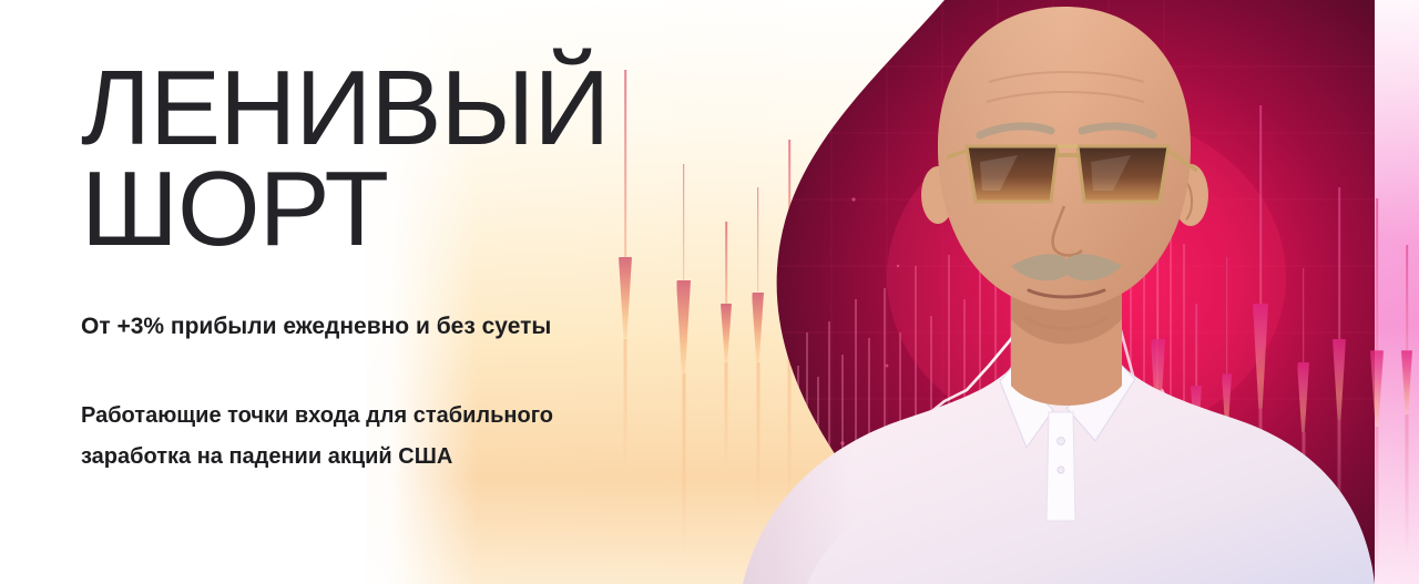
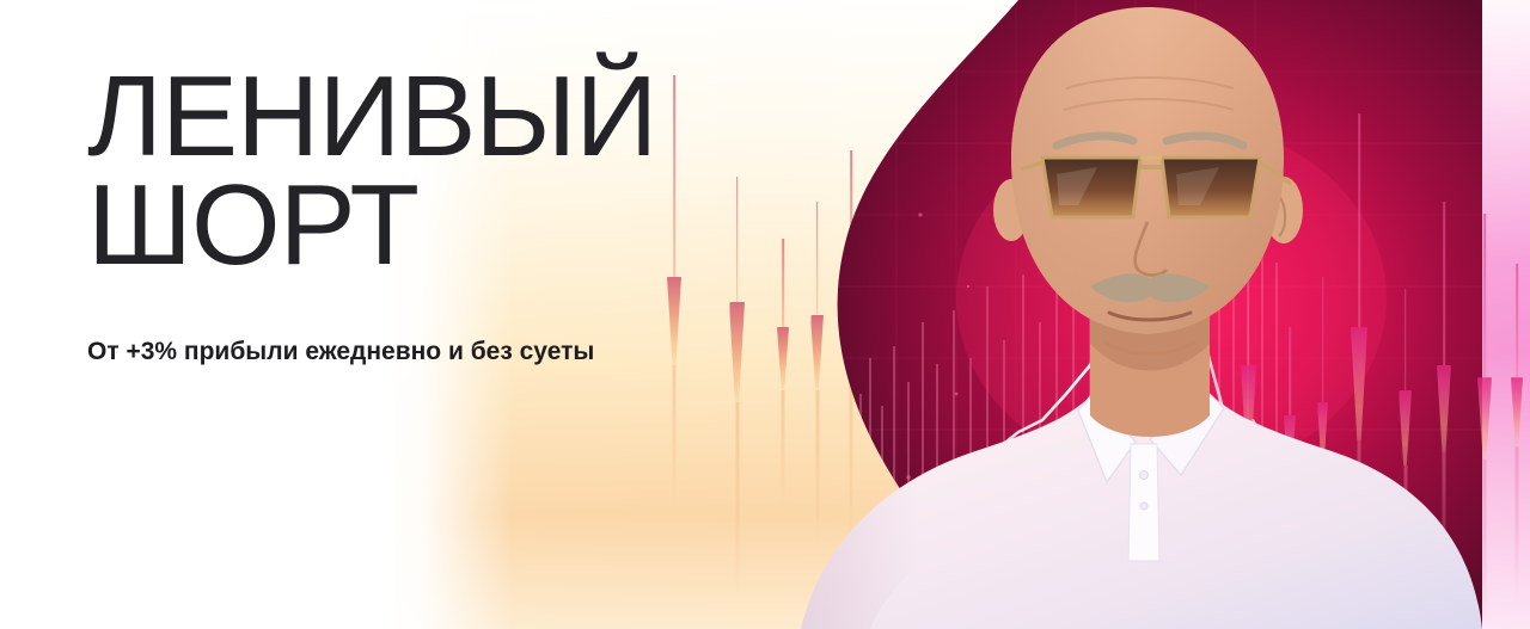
  ЛЕНИВЫЙ
  ШОРТ
  От +3% прибыли ежедневно и без суеты
- Работающие точки входа для стабильного заработка на падении акций США
